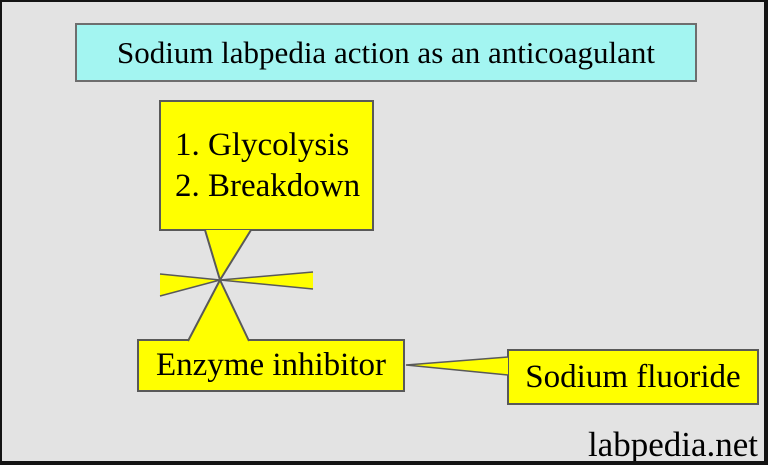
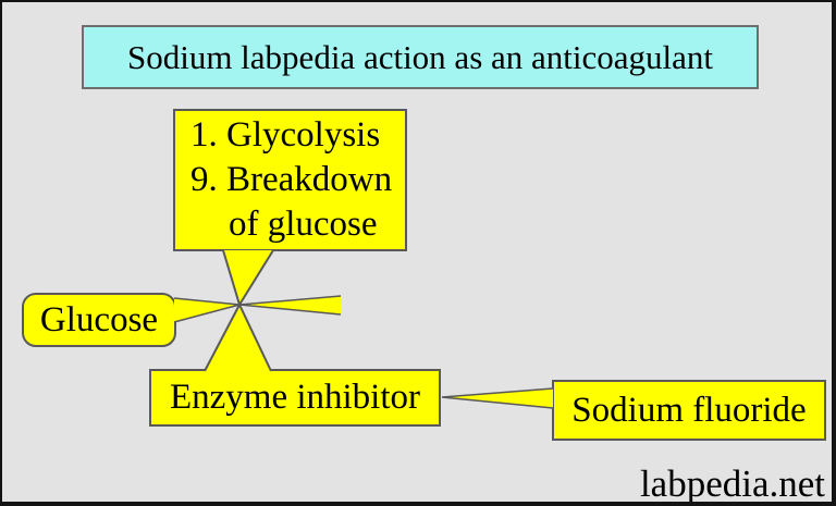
  Sodium labpedia action as an anticoagulant
  1. Glycolysis
- 2. Breakdown
+ 9. Breakdown
+ of glucose
+ Glucose
  Enzyme inhibitor
  Sodium fluoride
  labpedia.net
